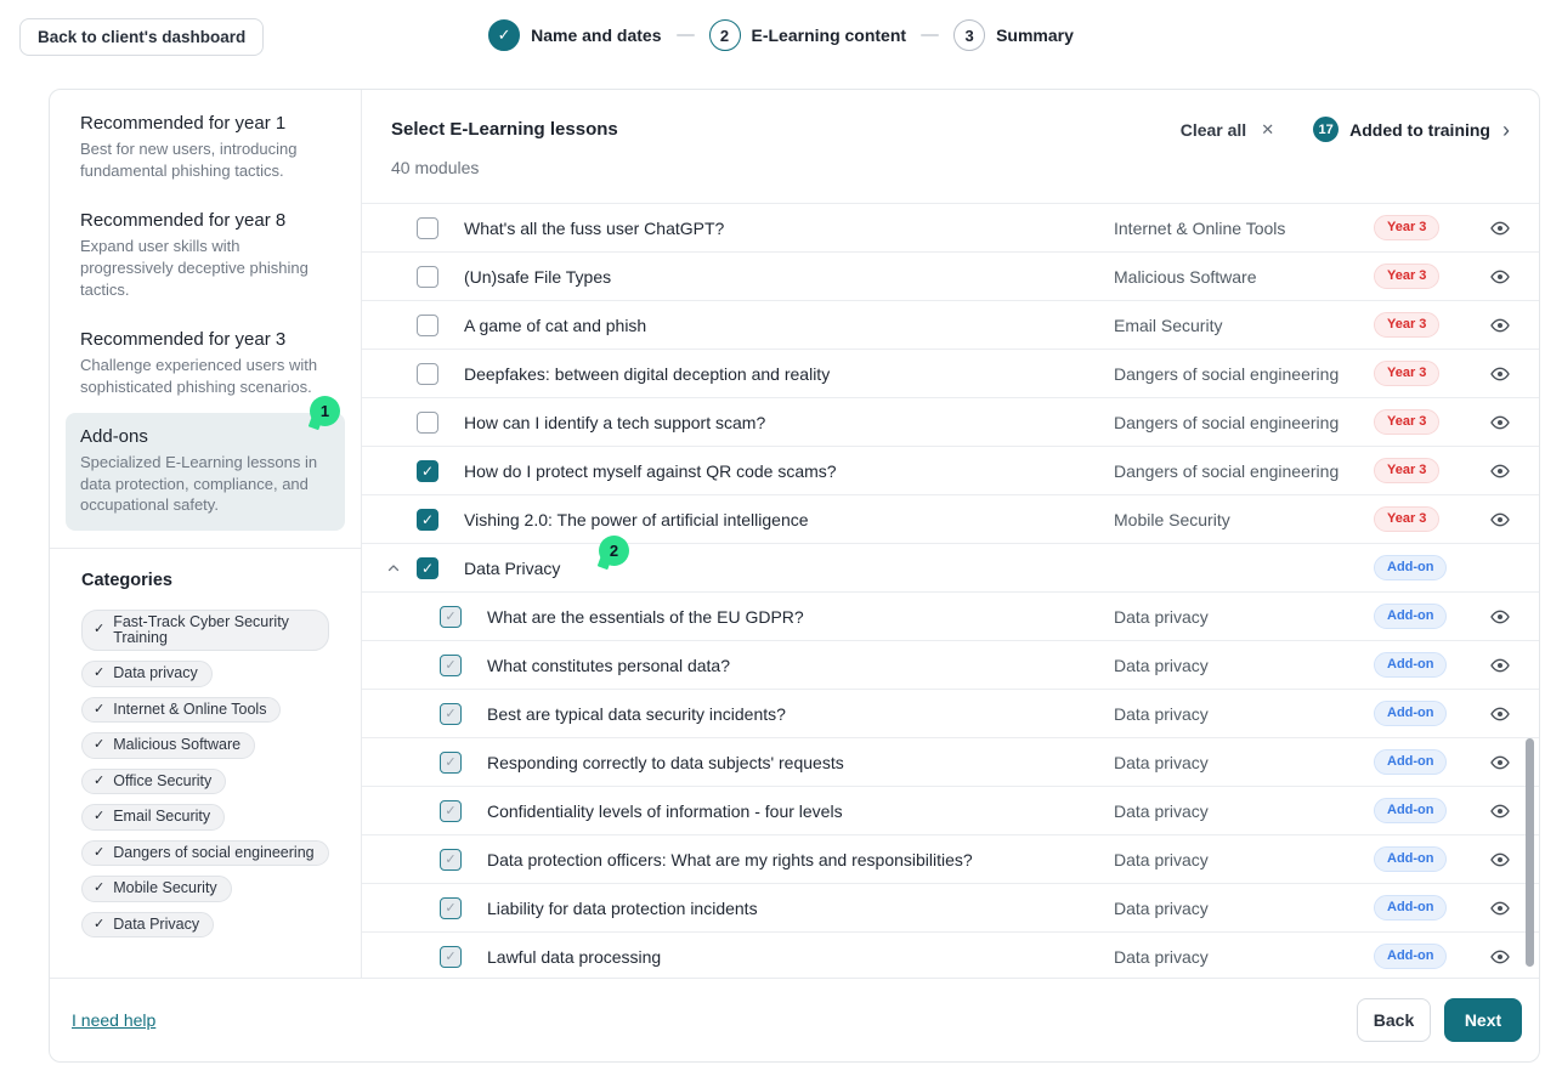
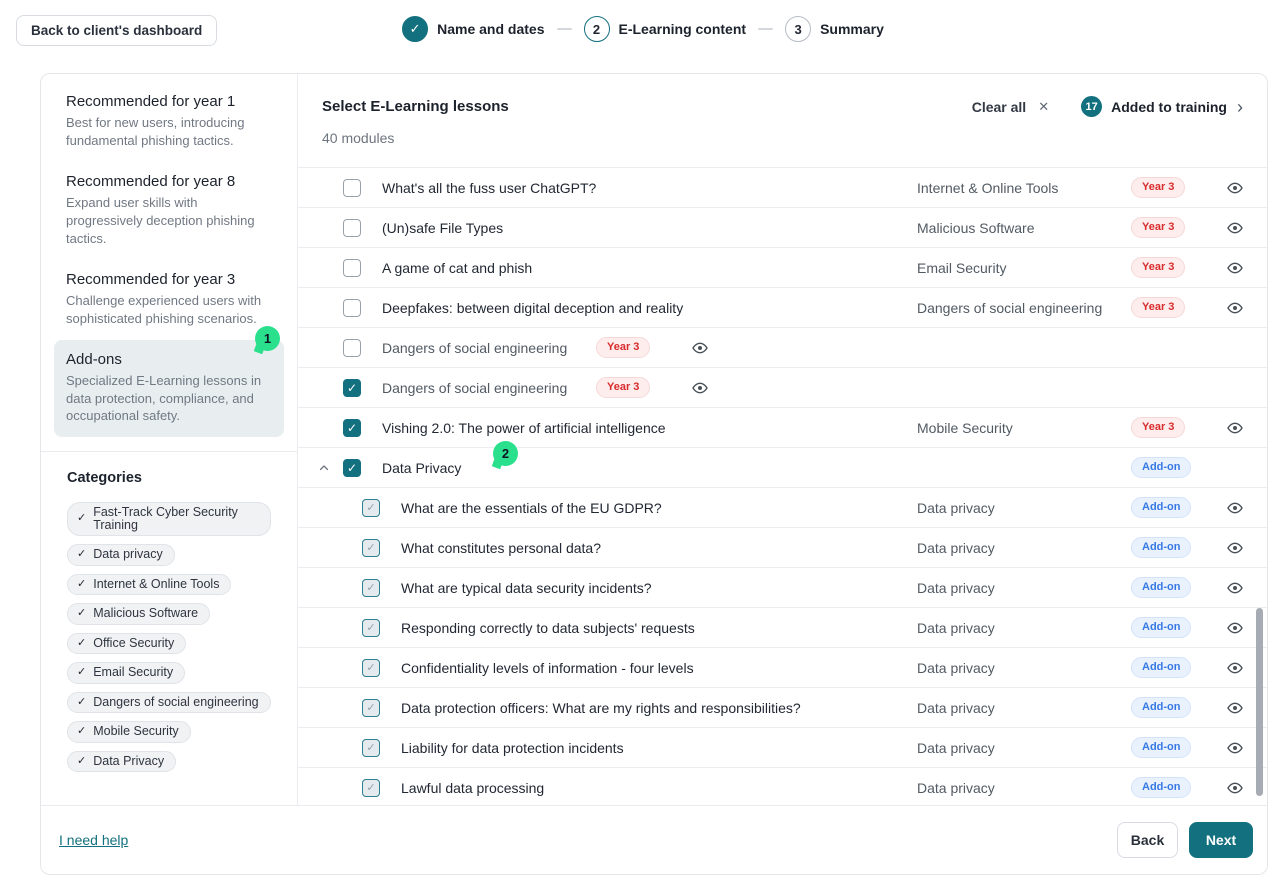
  Back to client's dashboard
  ✓
  Name and dates
  2
  E-Learning content
  3
  Summary
  Recommended for year 1
  Best for new users, introducing fundamental phishing tactics.
  Recommended for year 8
- Expand user skills with progressively deceptive phishing tactics.
+ Expand user skills with progressively deception phishing tactics.
  Recommended for year 3
  Challenge experienced users with sophisticated phishing scenarios.
  1
  Add-ons
  Specialized E-Learning lessons in data protection, compliance, and occupational safety.
  Categories
  ✓
  Fast-Track Cyber Security Training
  ✓
  Data privacy
  ✓
  Internet & Online Tools
  ✓
  Malicious Software
  ✓
  Office Security
  ✓
  Email Security
  ✓
  Dangers of social engineering
  ✓
  Mobile Security
  ✓
  Data Privacy
  Select E-Learning lessons
  Clear all
  ✕
  17
  Added to training
  ›
  40 modules
  What's all the fuss user ChatGPT?
  Internet & Online Tools
  Year 3
  (Un)safe File Types
  Malicious Software
  Year 3
  A game of cat and phish
  Email Security
  Year 3
  Deepfakes: between digital deception and reality
  Dangers of social engineering
  Year 3
- How can I identify a tech support scam?
  Dangers of social engineering
  Year 3
- How do I protect myself against QR code scams?
  Dangers of social engineering
  Year 3
  Vishing 2.0: The power of artificial intelligence
  Mobile Security
  Year 3
  Data Privacy
  Add-on
  What are the essentials of the EU GDPR?
  Data privacy
  Add-on
  What constitutes personal data?
  Data privacy
  Add-on
- Best are typical data security incidents?
+ What are typical data security incidents?
  Data privacy
  Add-on
  Responding correctly to data subjects' requests
  Data privacy
  Add-on
  Confidentiality levels of information - four levels
  Data privacy
  Add-on
  Data protection officers: What are my rights and responsibilities?
  Data privacy
  Add-on
  Liability for data protection incidents
  Data privacy
  Add-on
  Lawful data processing
  Data privacy
  Add-on
  2
  I need help
  Back
  Next
